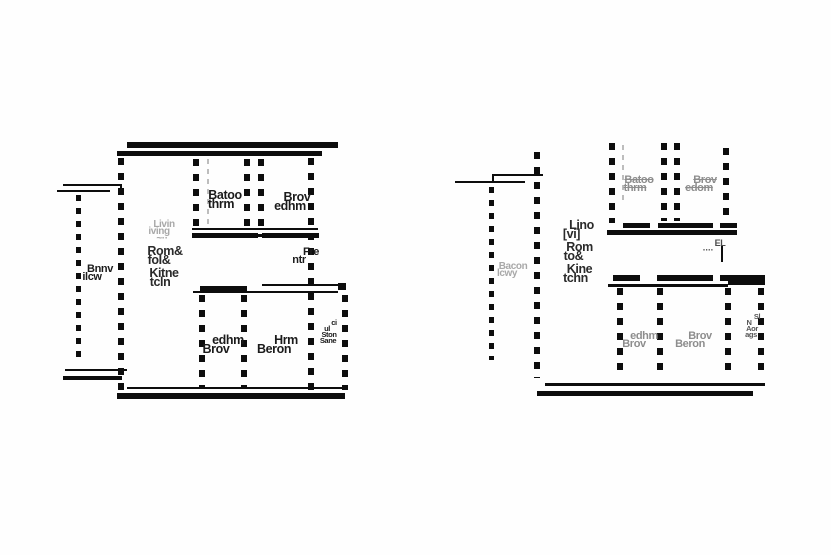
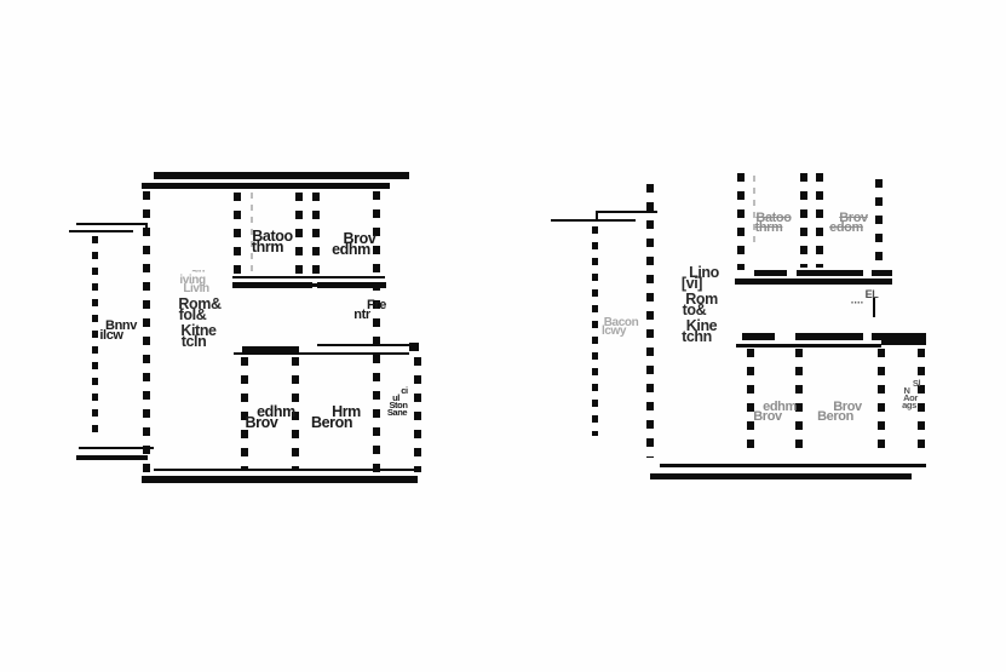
  Batoo
  thrm
  Brov
  edhm
- Livin
+ ~··
  iving
- ~··
+ Livin
  Rom&
  foI&
  Kitne
  tcln
  Bnnv
  ilcw
  Fre
  ntr
  edhm
  Brov
  Hrm
  Beron
  ci
  ul
  Ston
  Sane
  Batoo
  thrm
  Brov
  edom
  Lino
  [vi]
  Rom
  to&
  Kine
  tchn
  Bacon
  lcwy
  EL
  ····
  edhm
  Brov
  Brov
  Beron
  Sl
  N
  Aor
  ags
